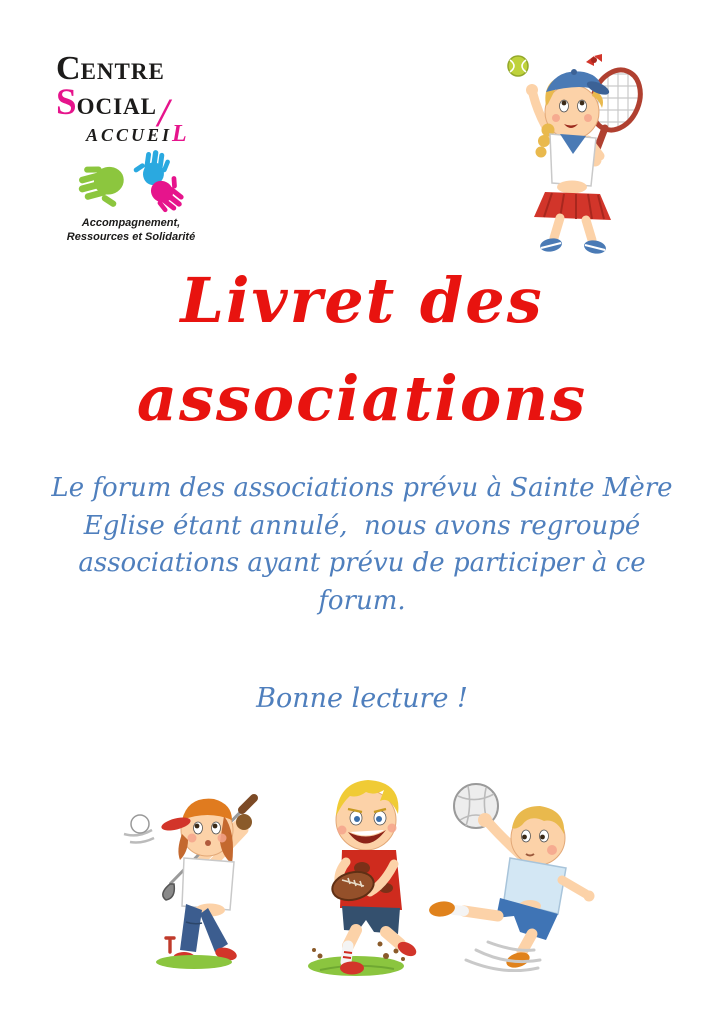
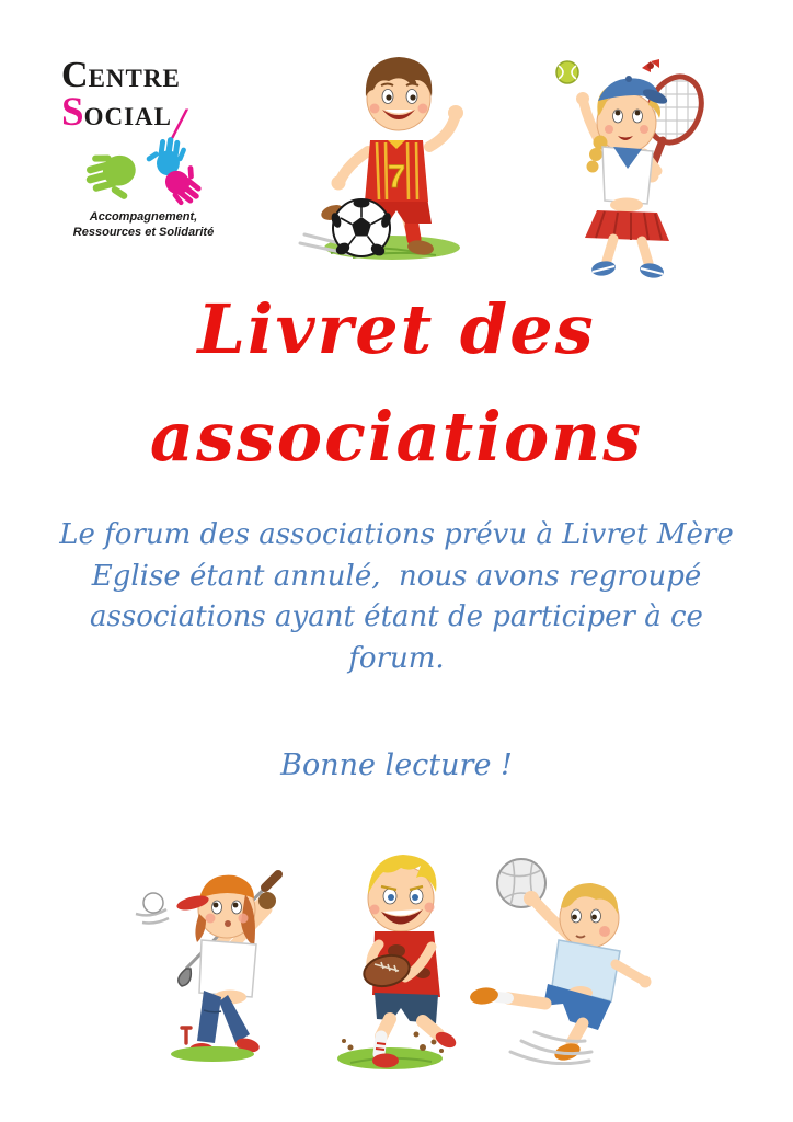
  CENTRE
  SOCIAL/
- ACCUEIL
  Accompagnement,
  Ressources et Solidarité
+ 7
  Livret des
  associations
- Le forum des associations prévu à Sainte Mère
+ Le forum des associations prévu à Livret Mère
  Eglise étant annulé, nous avons regroupé
- associations ayant prévu de participer à ce
+ associations ayant étant de participer à ce
  forum.
  Bonne lecture !
